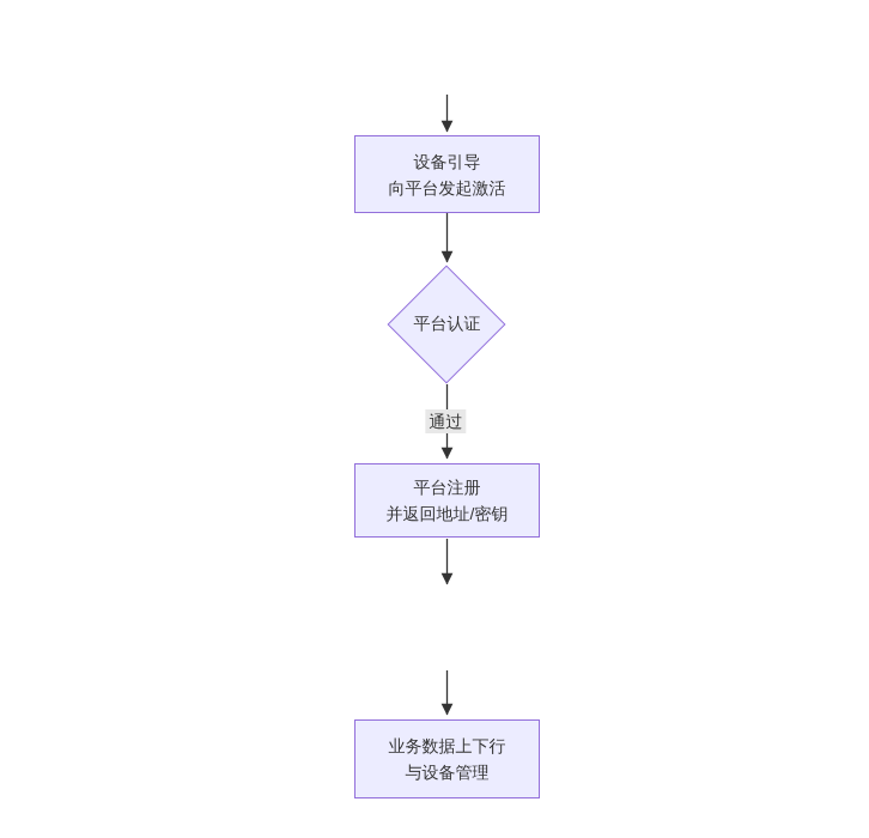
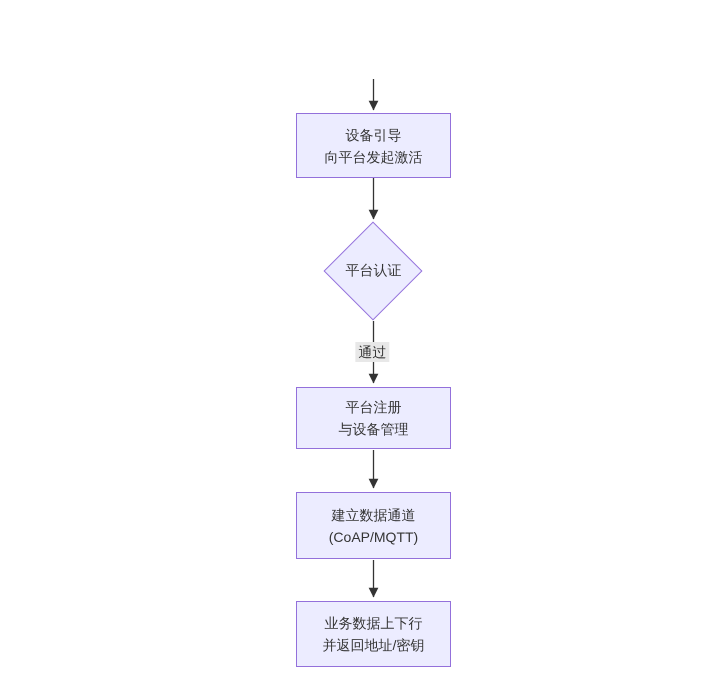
  设备引导
  向平台发起激活
  平台认证
  通过
  平台注册
- 并返回地址/密钥
+ 与设备管理
+ 建立数据通道
+ (CoAP/MQTT)
  业务数据上下行
- 与设备管理
+ 并返回地址/密钥
